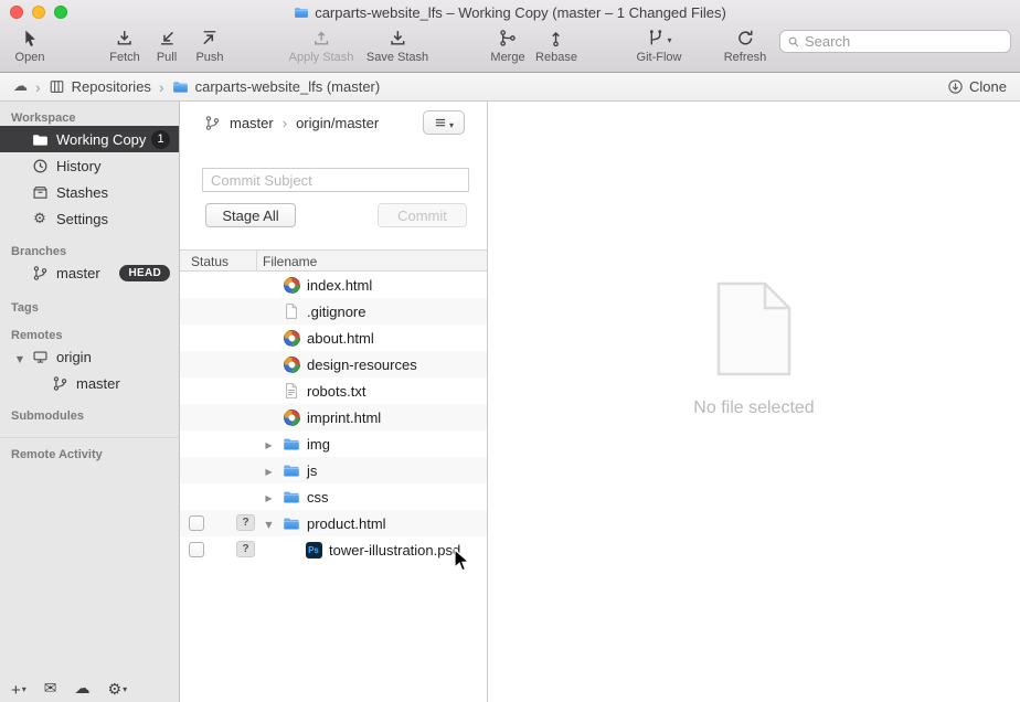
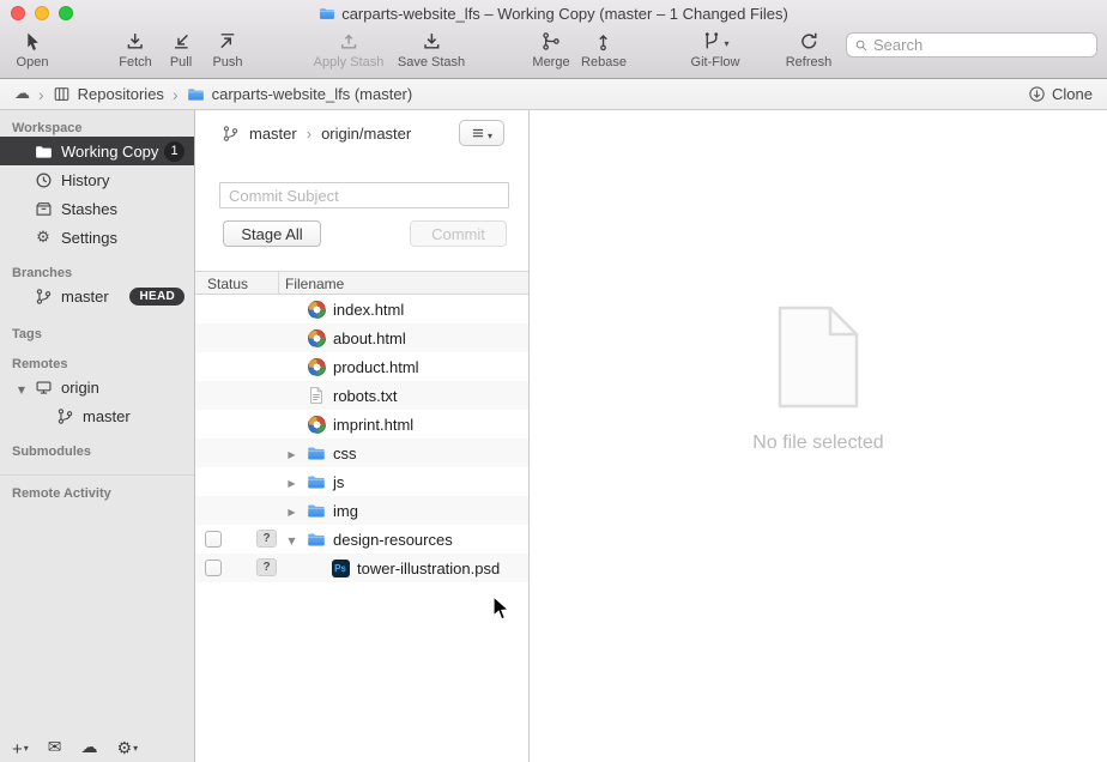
  carparts-website_lfs – Working Copy (master – 1 Changed Files)
  Open
  Fetch
  Pull
  Push
  Apply Stash
  Save Stash
  Merge
  Rebase
  Git-Flow
  Refresh
  Search
  Repositories
  carparts-website_lfs (master)
  Clone
  Workspace
  Working Copy
  1
  History
  Stashes
  ⚙
  Settings
  Branches
  master
  HEAD
  Tags
  Remotes
  origin
  master
  Submodules
  Remote Activity
  master
  origin/master
  Commit Subject
  Stage All
  Commit
  Status
  Filename
  index.html
- .gitignore
  about.html
- design-resources
+ product.html
  robots.txt
  imprint.html
- img
+ css
  js
- css
+ img
  ?
- product.html
+ design-resources
  ?
  tower-illustration.psd
  No file selected
